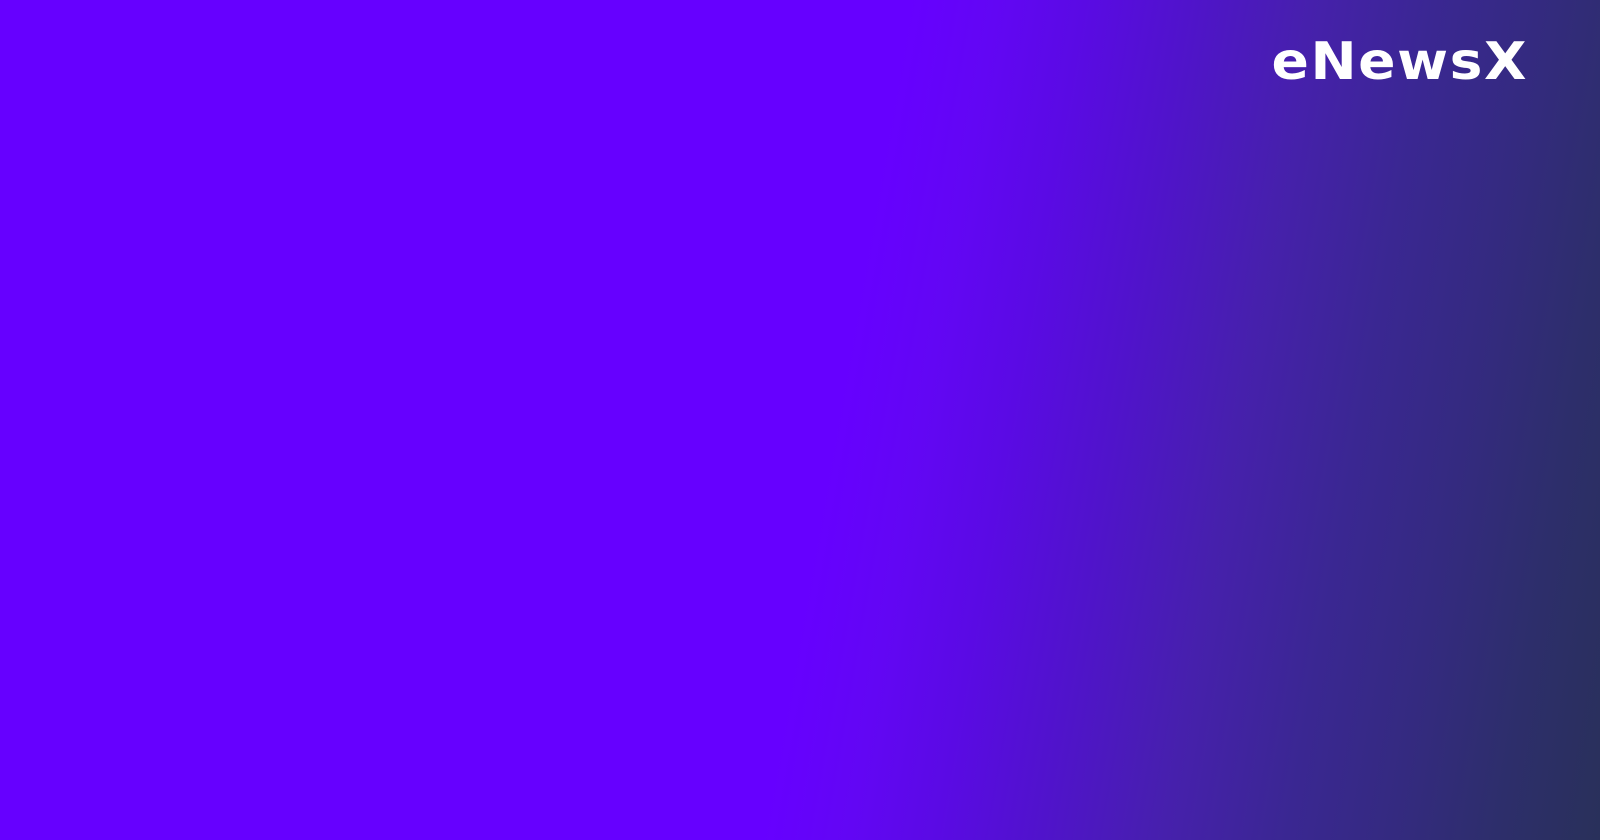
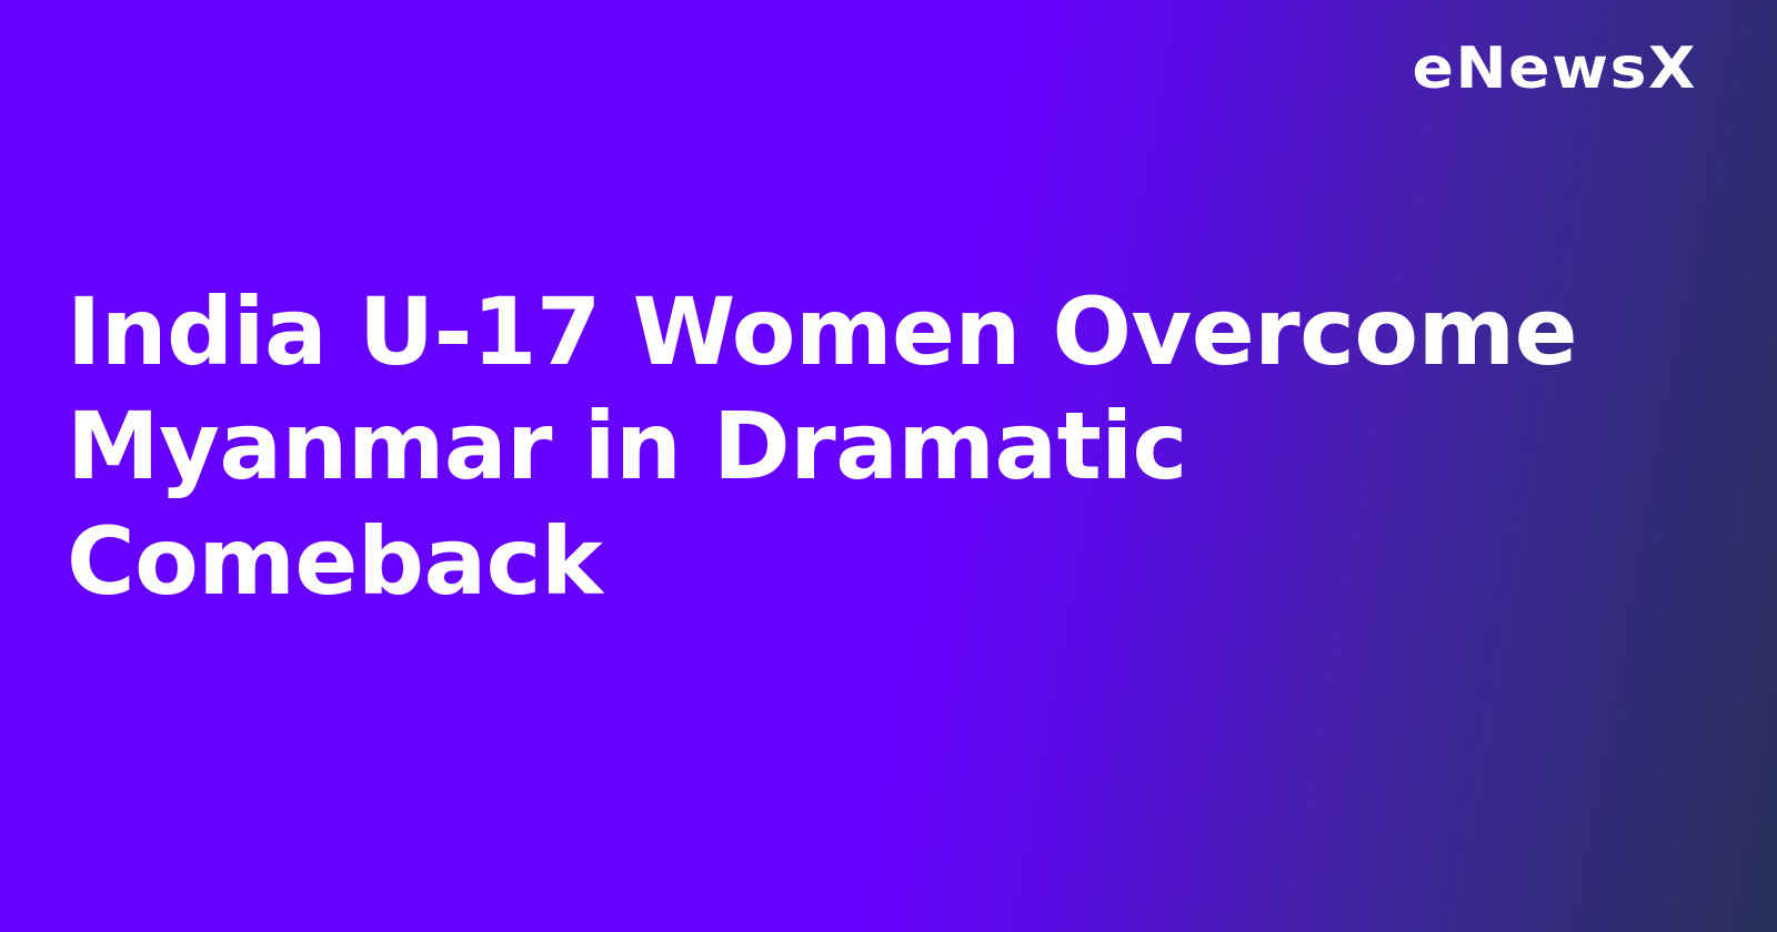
  eNewsX
+ India U-17 Women Overcome
+ Myanmar in Dramatic
+ Comeback
